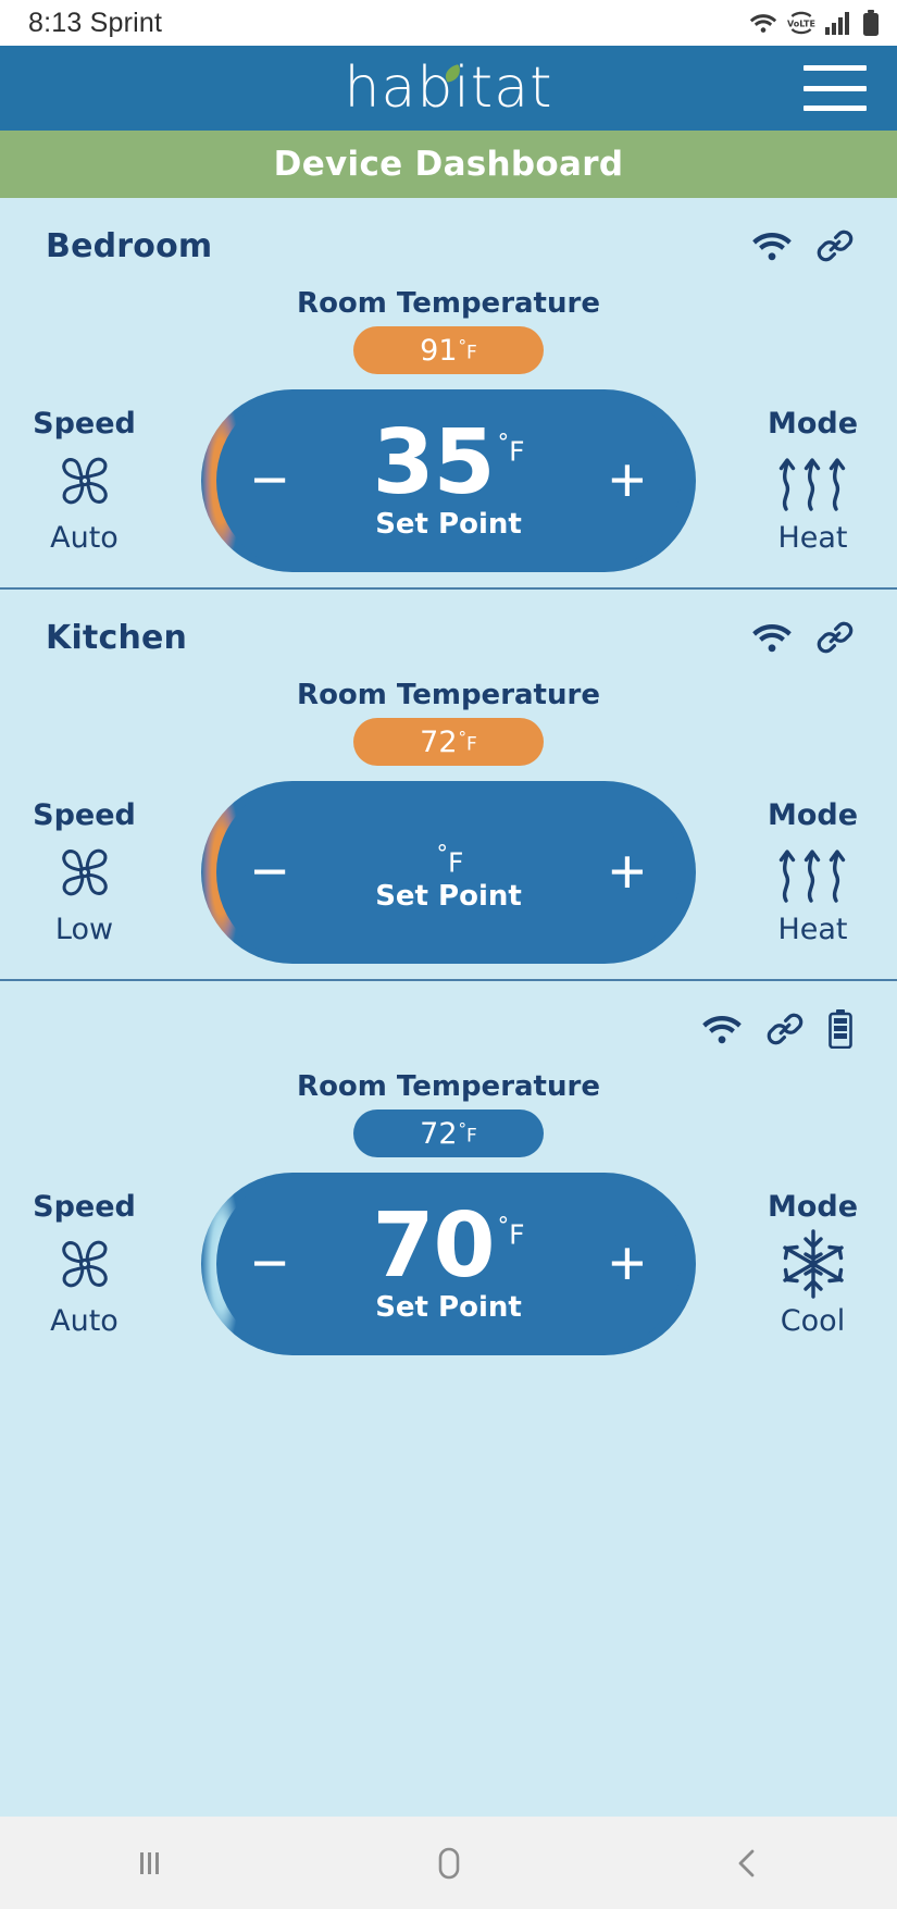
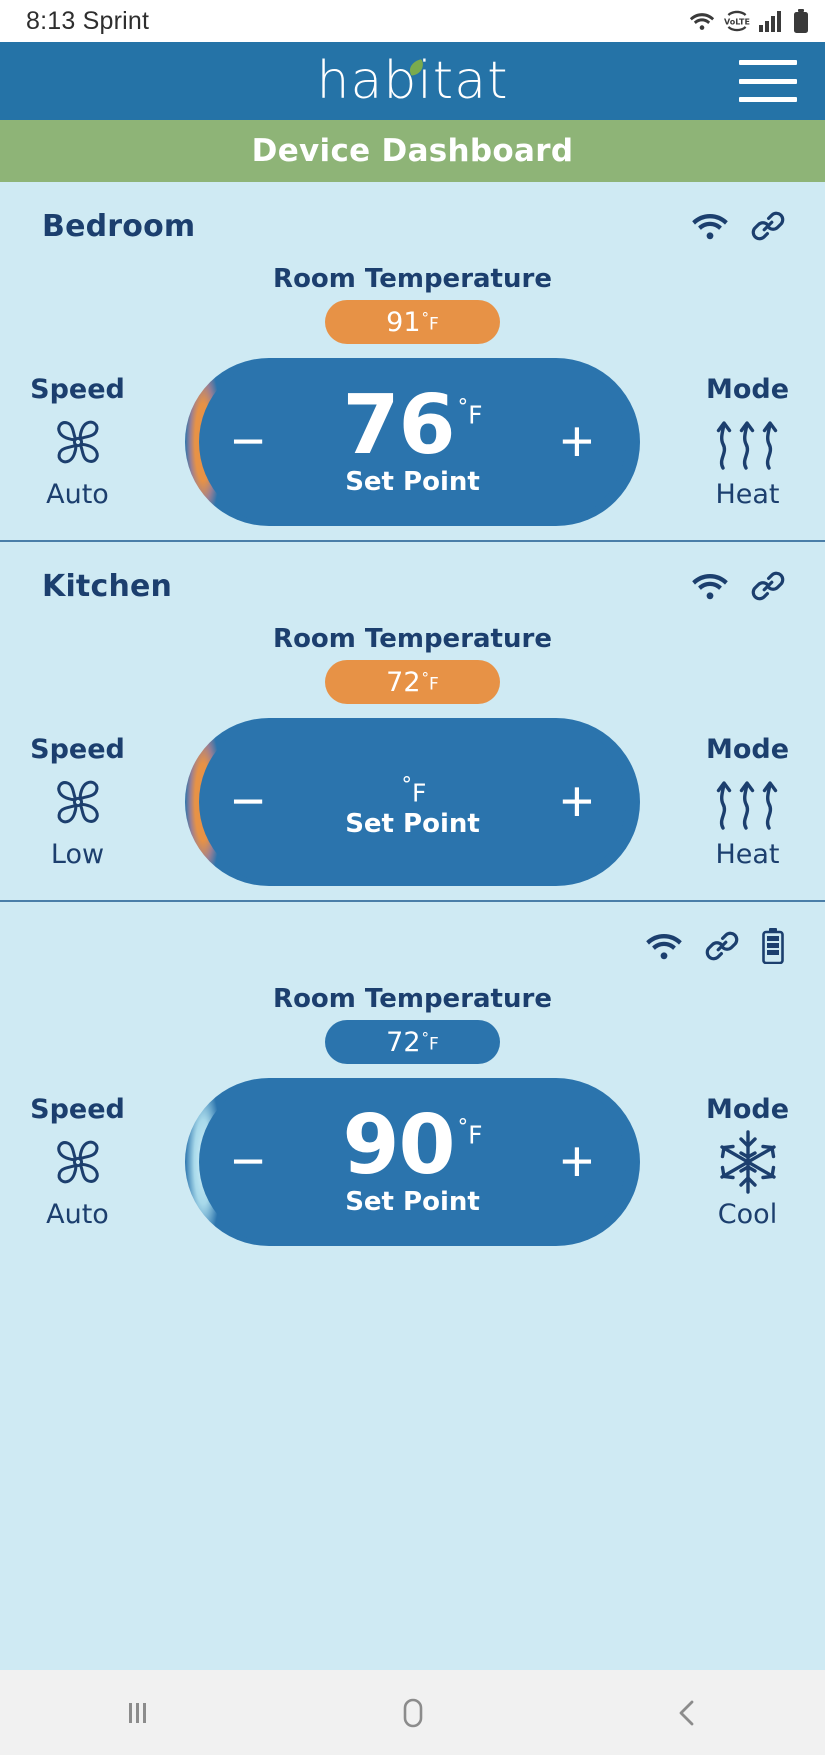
  8:13 Sprint
  VoLTE
  habitat
  Device Dashboard
  Bedroom
  Room Temperature
  91
  °F
  Speed
  Auto
  −
- 35
+ 76
  °F
  Set Point
  +
  Mode
  Heat
  Kitchen
  Room Temperature
  72
  °F
  Speed
  Low
  −
  °F
  Set Point
  +
  Mode
  Heat
  Room Temperature
  72
  °F
  Speed
  Auto
  −
- 70
+ 90
  °F
  Set Point
  +
  Mode
  Cool
